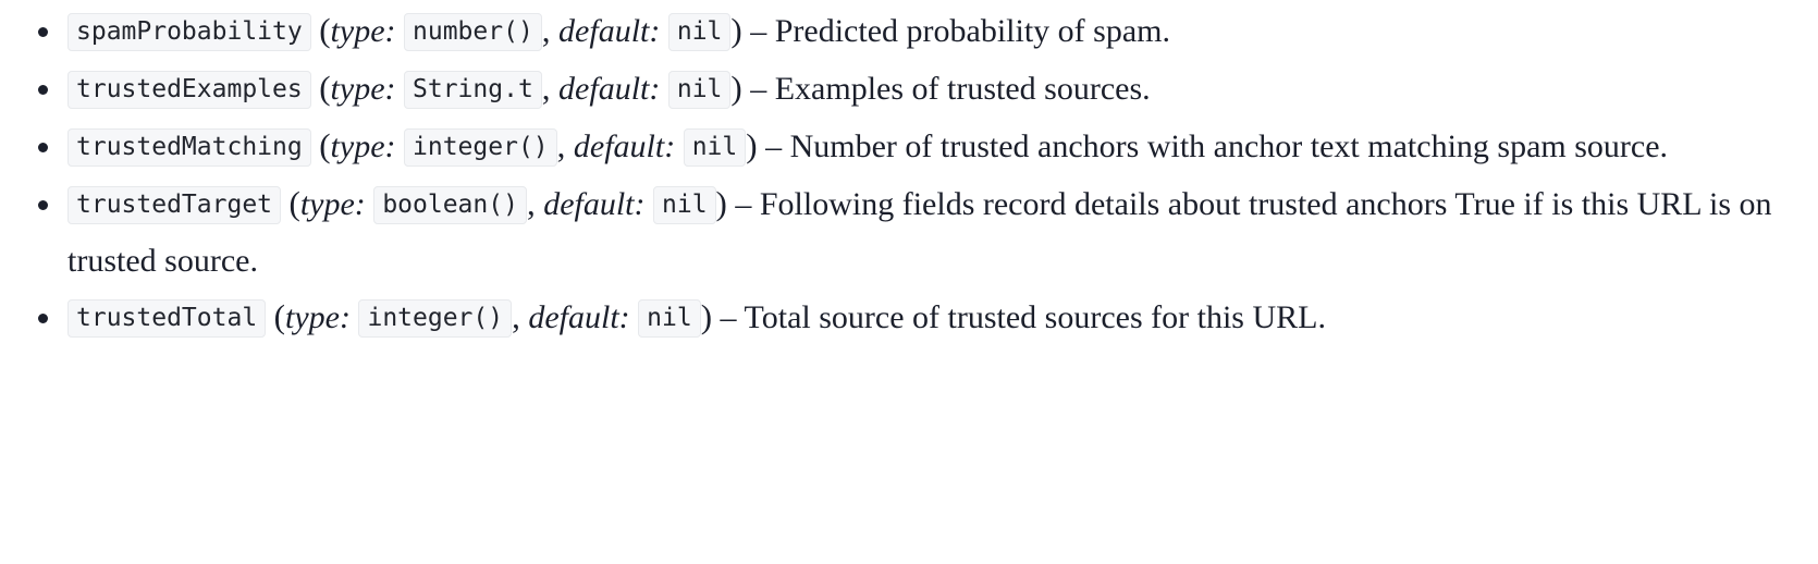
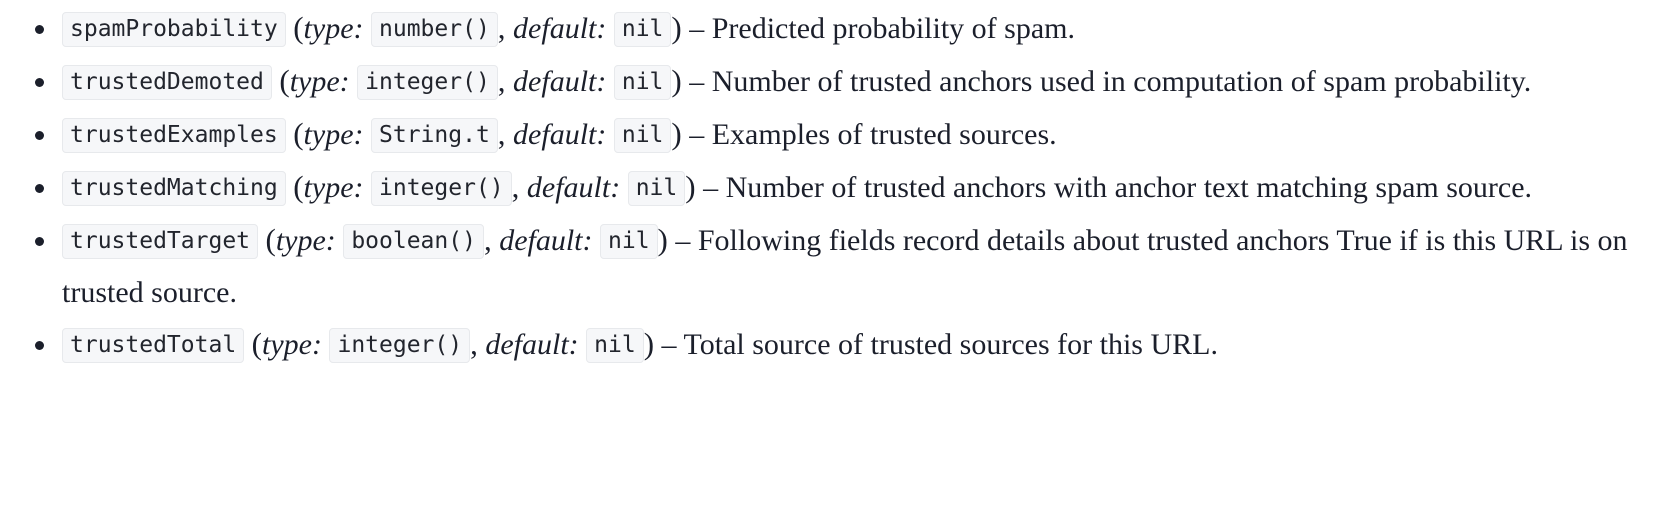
  spamProbability (type: number() , default: nil ) – Predicted probability of spam.
+ trustedDemoted (type: integer() , default: nil ) – Number of trusted anchors used in computation of spam probability.
  trustedExamples (type: String.t , default: nil ) – Examples of trusted sources.
  trustedMatching (type: integer() , default: nil ) – Number of trusted anchors with anchor text matching spam source.
  trustedTarget (type: boolean() , default: nil ) – Following fields record details about trusted anchors True if is this URL is on trusted source.
  trustedTotal (type: integer() , default: nil ) – Total source of trusted sources for this URL.
